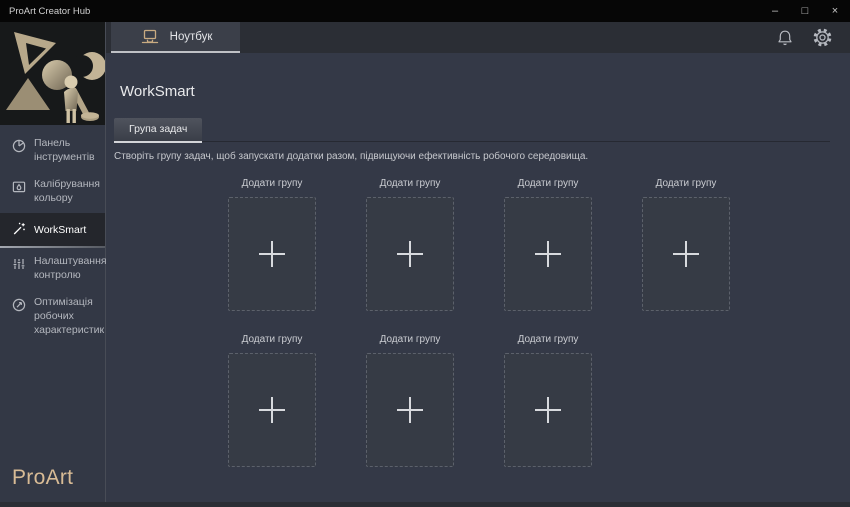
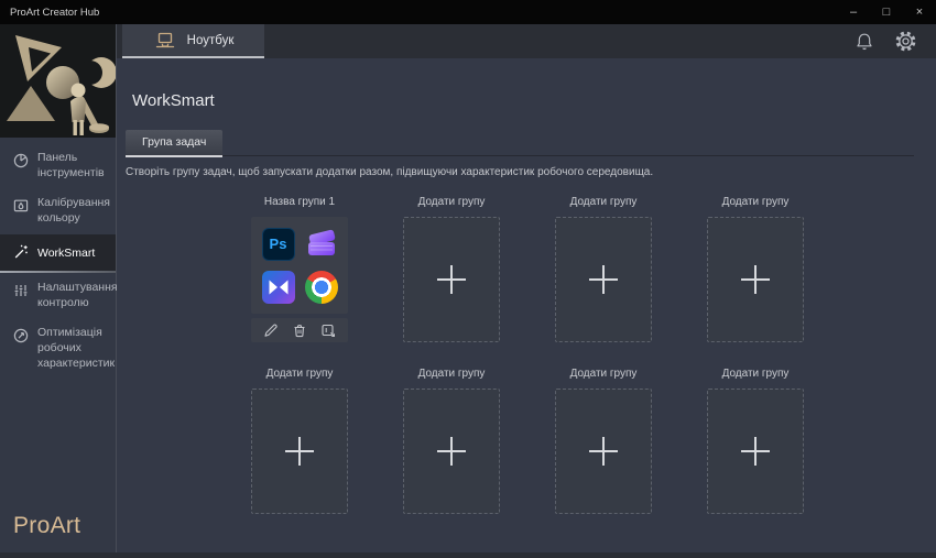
  ProArt Creator Hub
  –
  □
  ×
  Панель інструментів
  Калібрування кольору
  WorkSmart
  Налаштування контролю
  Оптимізація робочих характеристик
  ProArt
  Ноутбук
  WorkSmart
  Група задач
- Створіть групу задач, щоб запускати додатки разом, підвищуючи ефективність робочого середовища.
+ Створіть групу задач, щоб запускати додатки разом, підвищуючи характеристик робочого середовища.
+ Назва групи 1
+ Ps
  Додати групу
  Додати групу
  Додати групу
  Додати групу
  Додати групу
  Додати групу
  Додати групу
